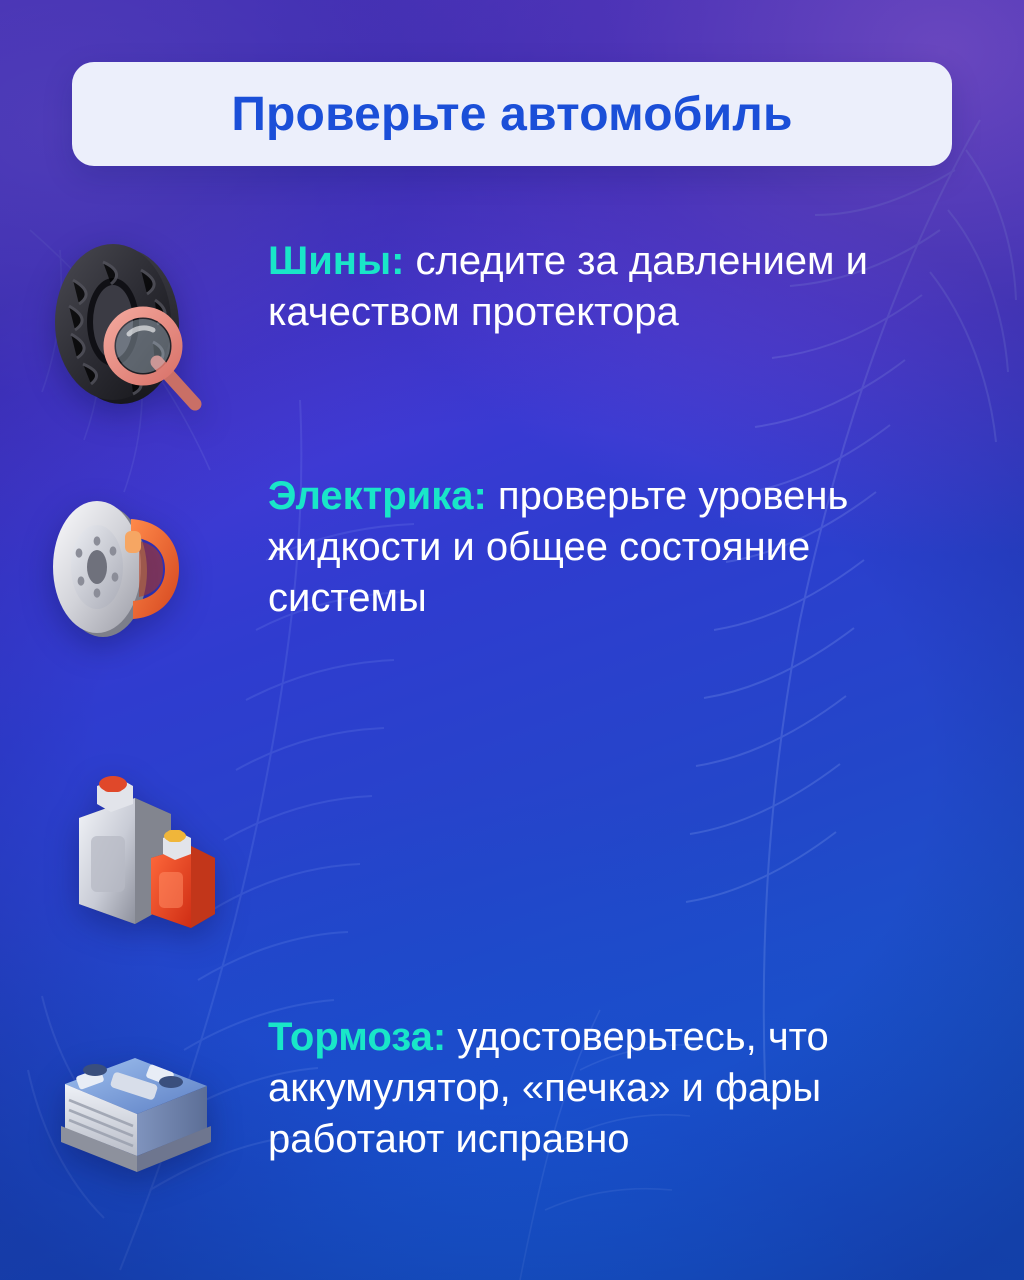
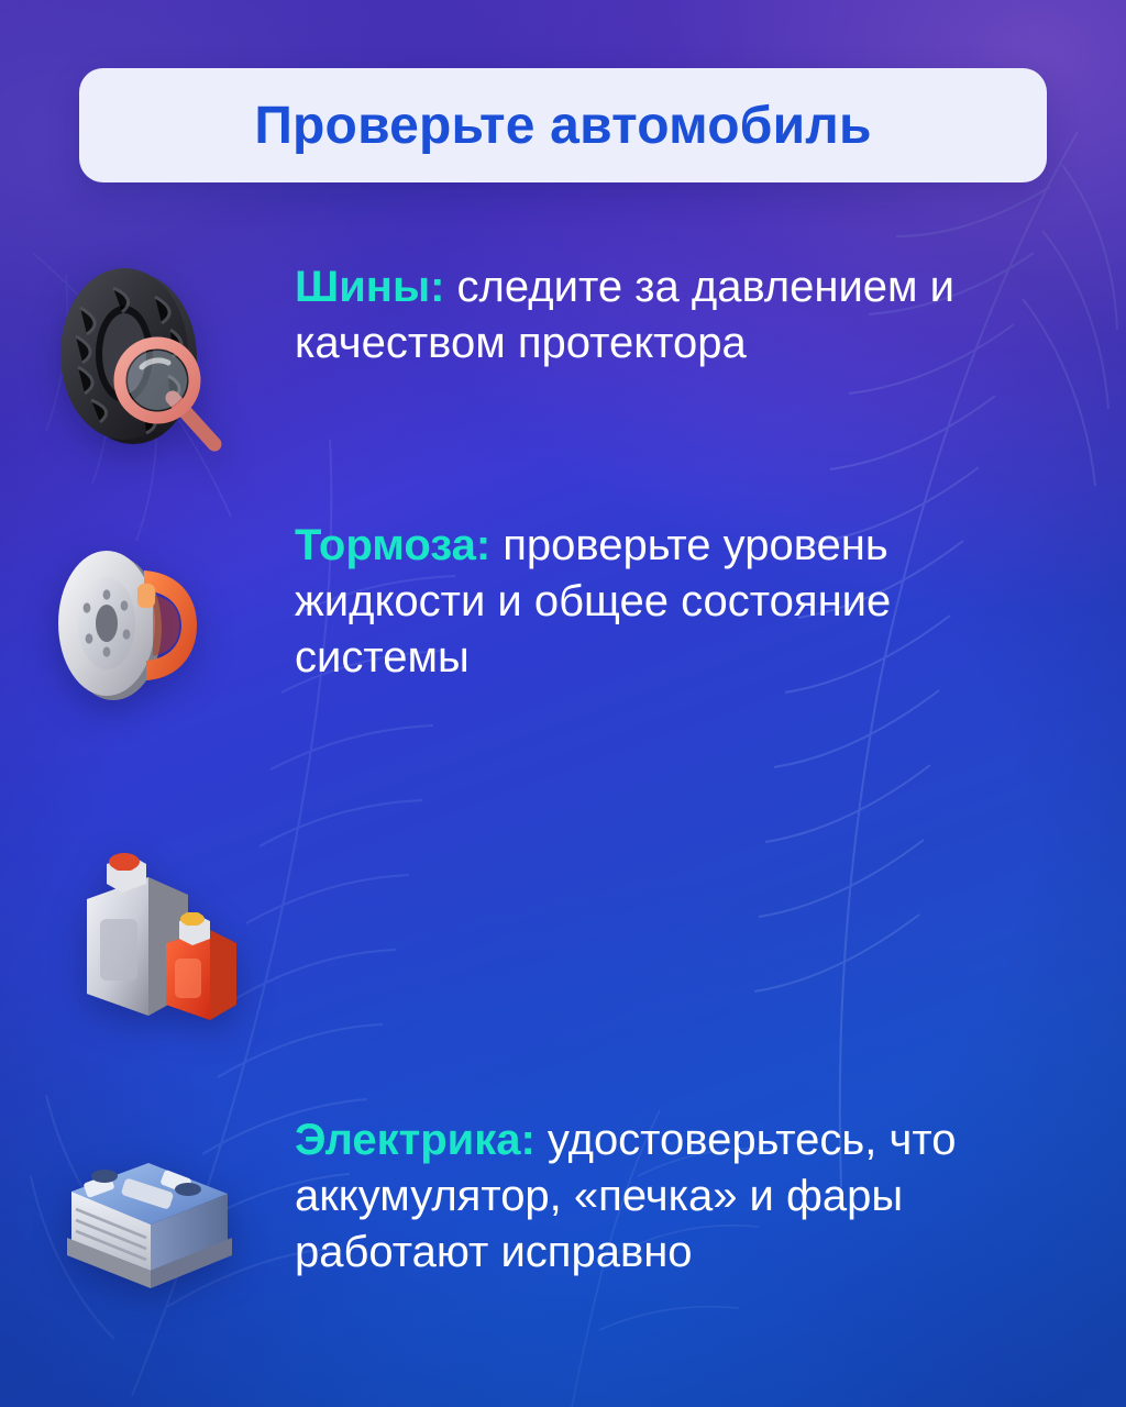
  Проверьте автомобиль
  Шины: следите за давлением и качеством протектора
- Электрика: проверьте уровень жидкости и общее состояние системы
+ Тормоза: проверьте уровень жидкости и общее состояние системы
- Тормоза: удостоверьтесь, что аккумулятор, «печка» и фары работают исправно
+ Электрика: удостоверьтесь, что аккумулятор, «печка» и фары работают исправно
